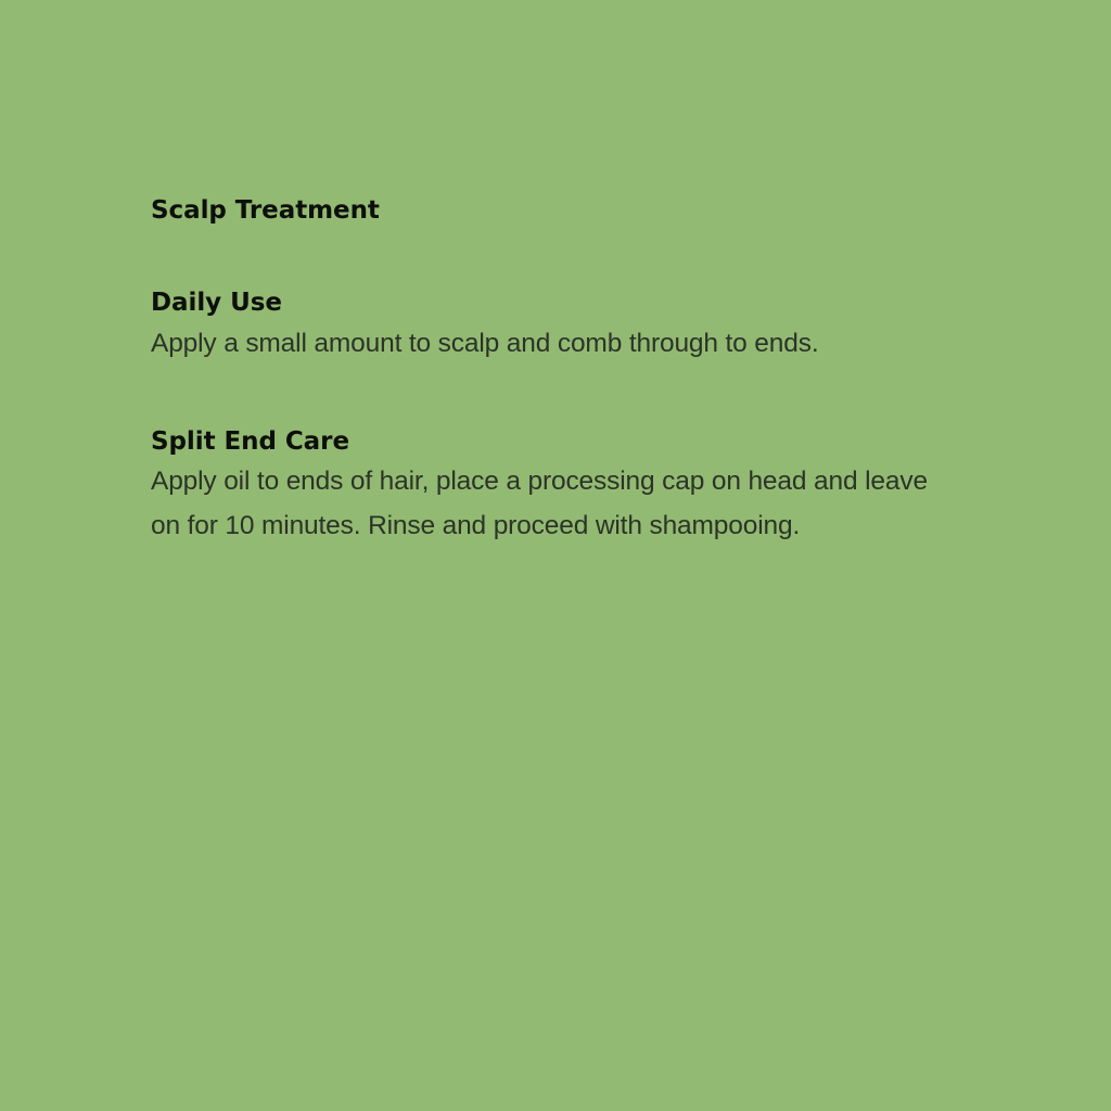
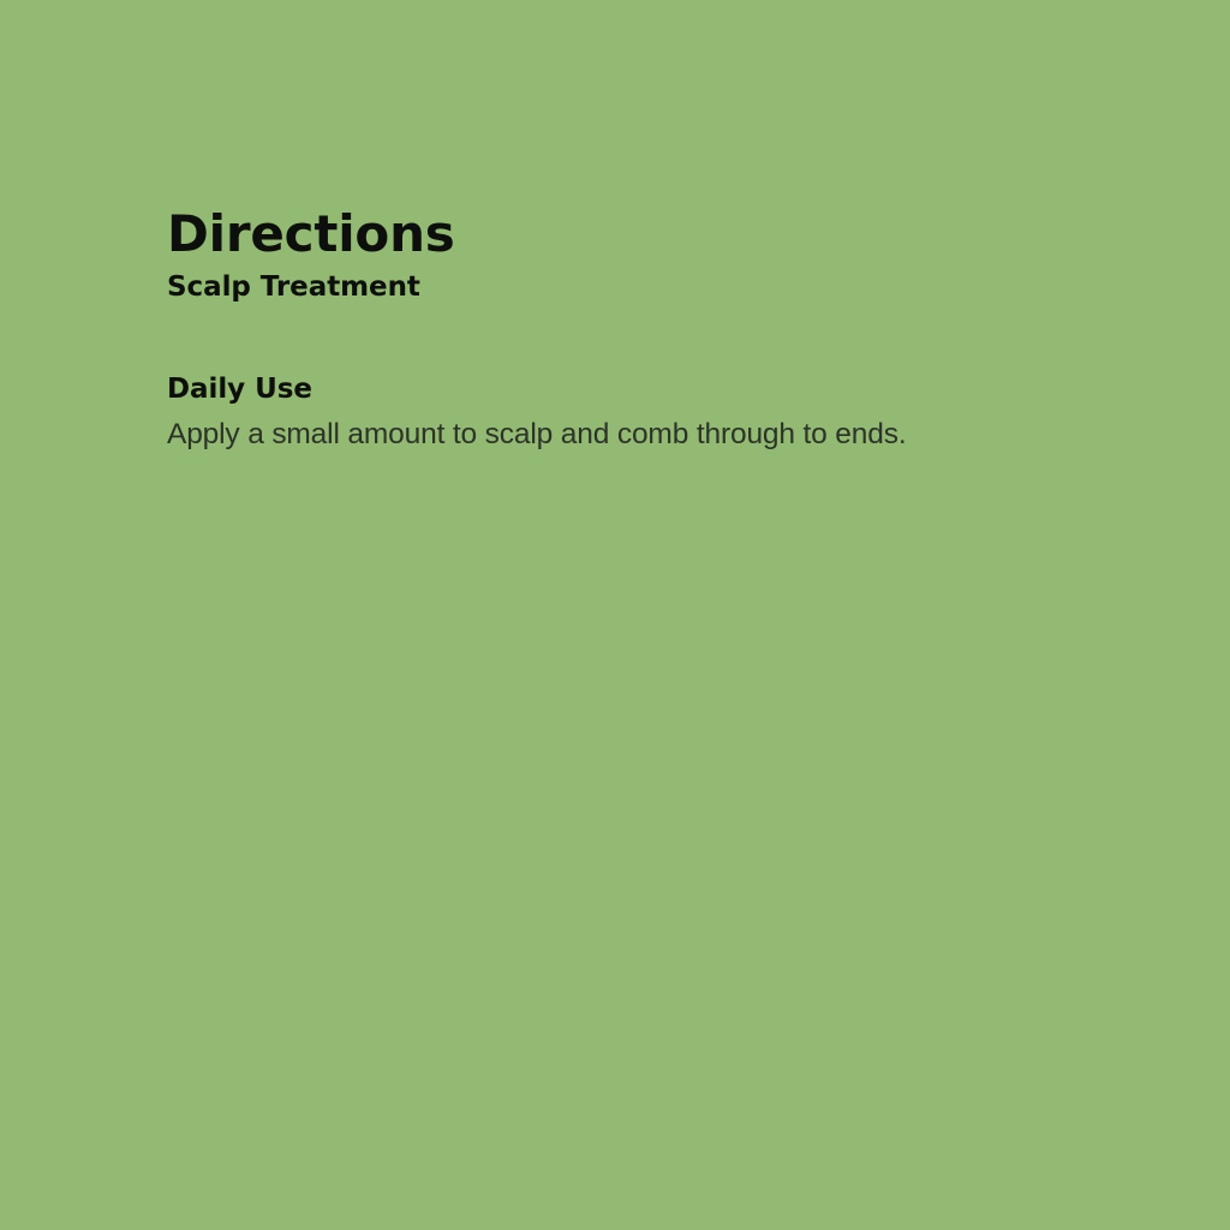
+ Directions
  Scalp Treatment
  Daily Use
  Apply a small amount to scalp and comb through to ends.
- Split End Care
- Apply oil to ends of hair, place a processing cap on head and leave on for 10 minutes. Rinse and proceed with shampooing.
